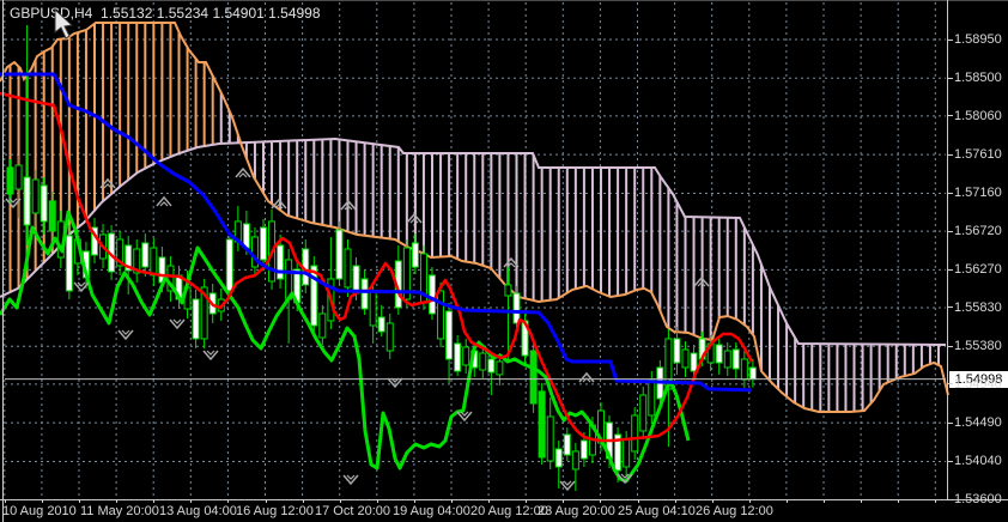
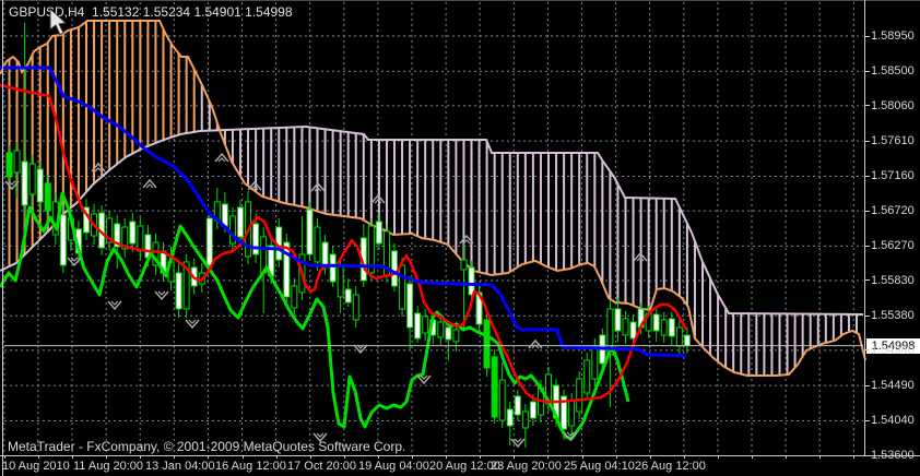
  GBPUD,H4 1.55132 1.55234 1.54901 1.54998
+ MetaTrader - FxCompany, © 2001-2009 MetaQuotes Software Corp.
  1.54998
  1.58950
  1.58500
  1.58060
  1.57610
  1.57160
  1.56720
  1.56270
  1.55830
  1.55380
  1.54940
  1.54490
  1.54040
  1.53600
  10 Aug 2010
- 11 May 20:00
+ 11 Aug 20:00
- 13 Aug 04:00
+ 13 Jan 04:00
  16 Aug 12:00
  17 Oct 20:00
  19 Aug 04:00
  20 Aug 12:00
  23 Aug 20:00
  25 Aug 04:10
  26 Aug 12:00
